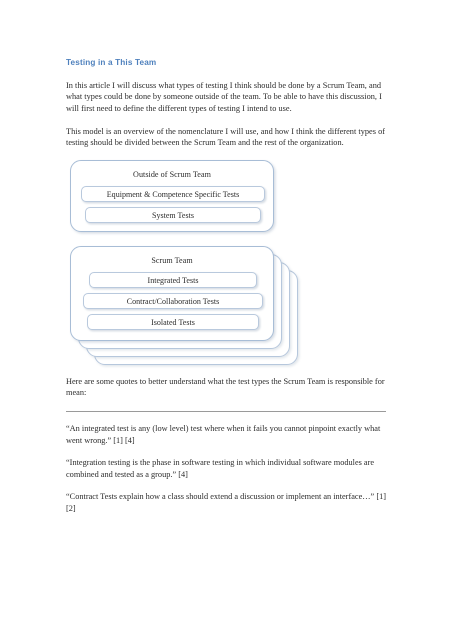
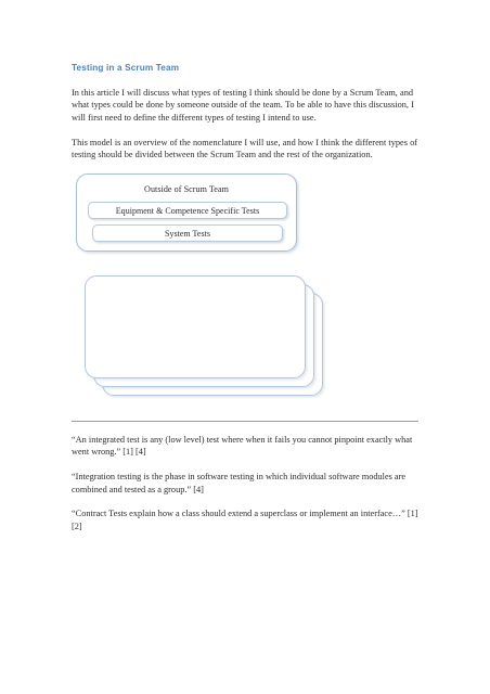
- Testing in a This Team
+ Testing in a Scrum Team
  In this article I will discuss what types of testing I think should be done by a Scrum Team, and what types could be done by someone outside of the team. To be able to have this discussion, I will first need to define the different types of testing I intend to use.
  This model is an overview of the nomenclature I will use, and how I think the different types of testing should be divided between the Scrum Team and the rest of the organization.
  Outside of Scrum Team
  Equipment & Competence Specific Tests
  System Tests
- Scrum Team
- Integrated Tests
- Contract/Collaboration Tests
- Isolated Tests
- Here are some quotes to better understand what the test types the Scrum Team is responsible for mean:
  “An integrated test is any (low level) test where when it fails you cannot pinpoint exactly what went wrong.” [1] [4]
  “Integration testing is the phase in software testing in which individual software modules are combined and tested as a group.” [4]
- “Contract Tests explain how a class should extend a discussion or implement an interface…” [1] [2]
+ “Contract Tests explain how a class should extend a superclass or implement an interface…” [1] [2]
